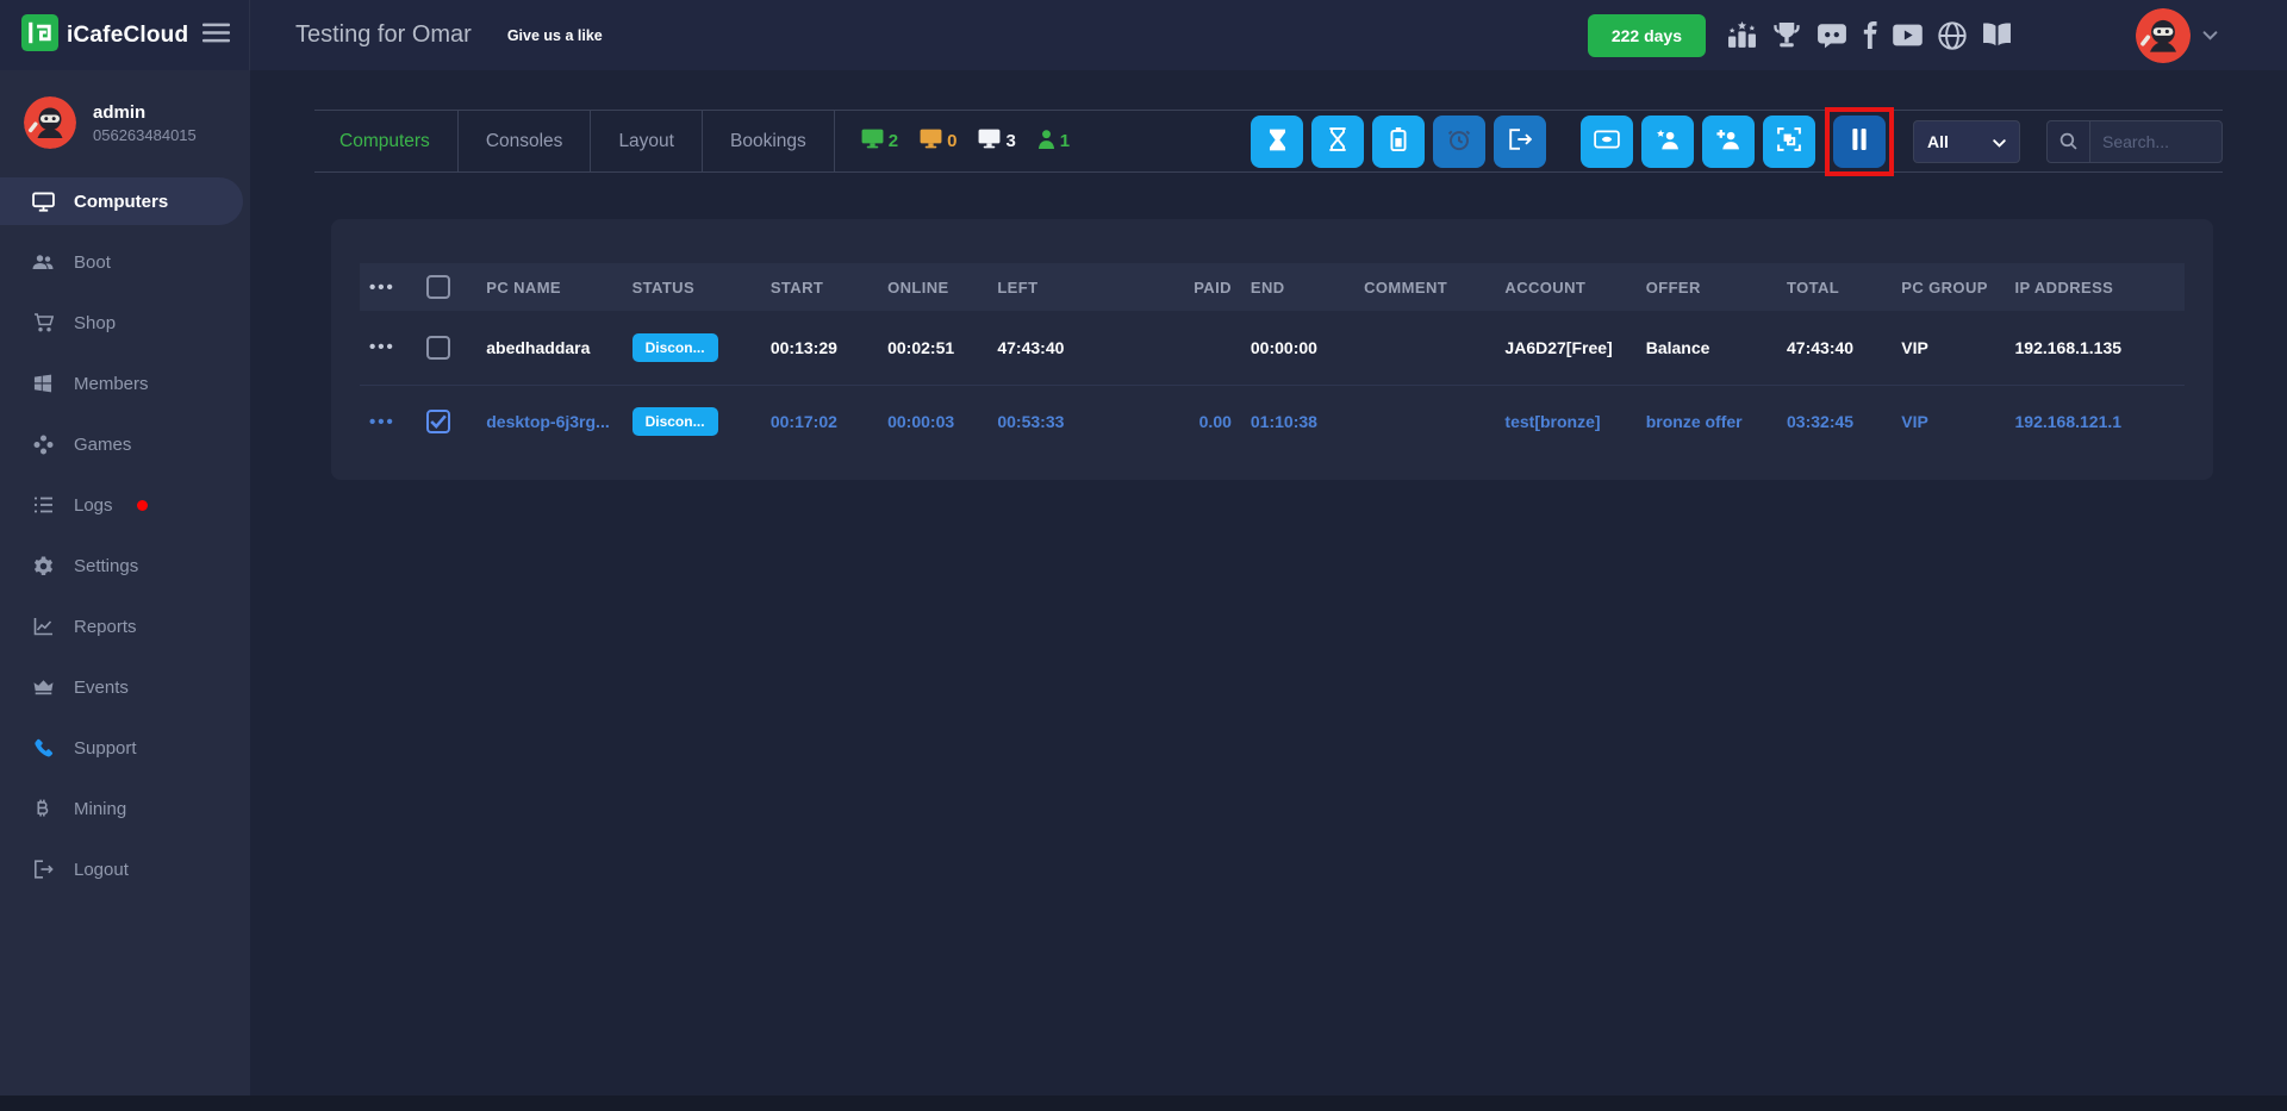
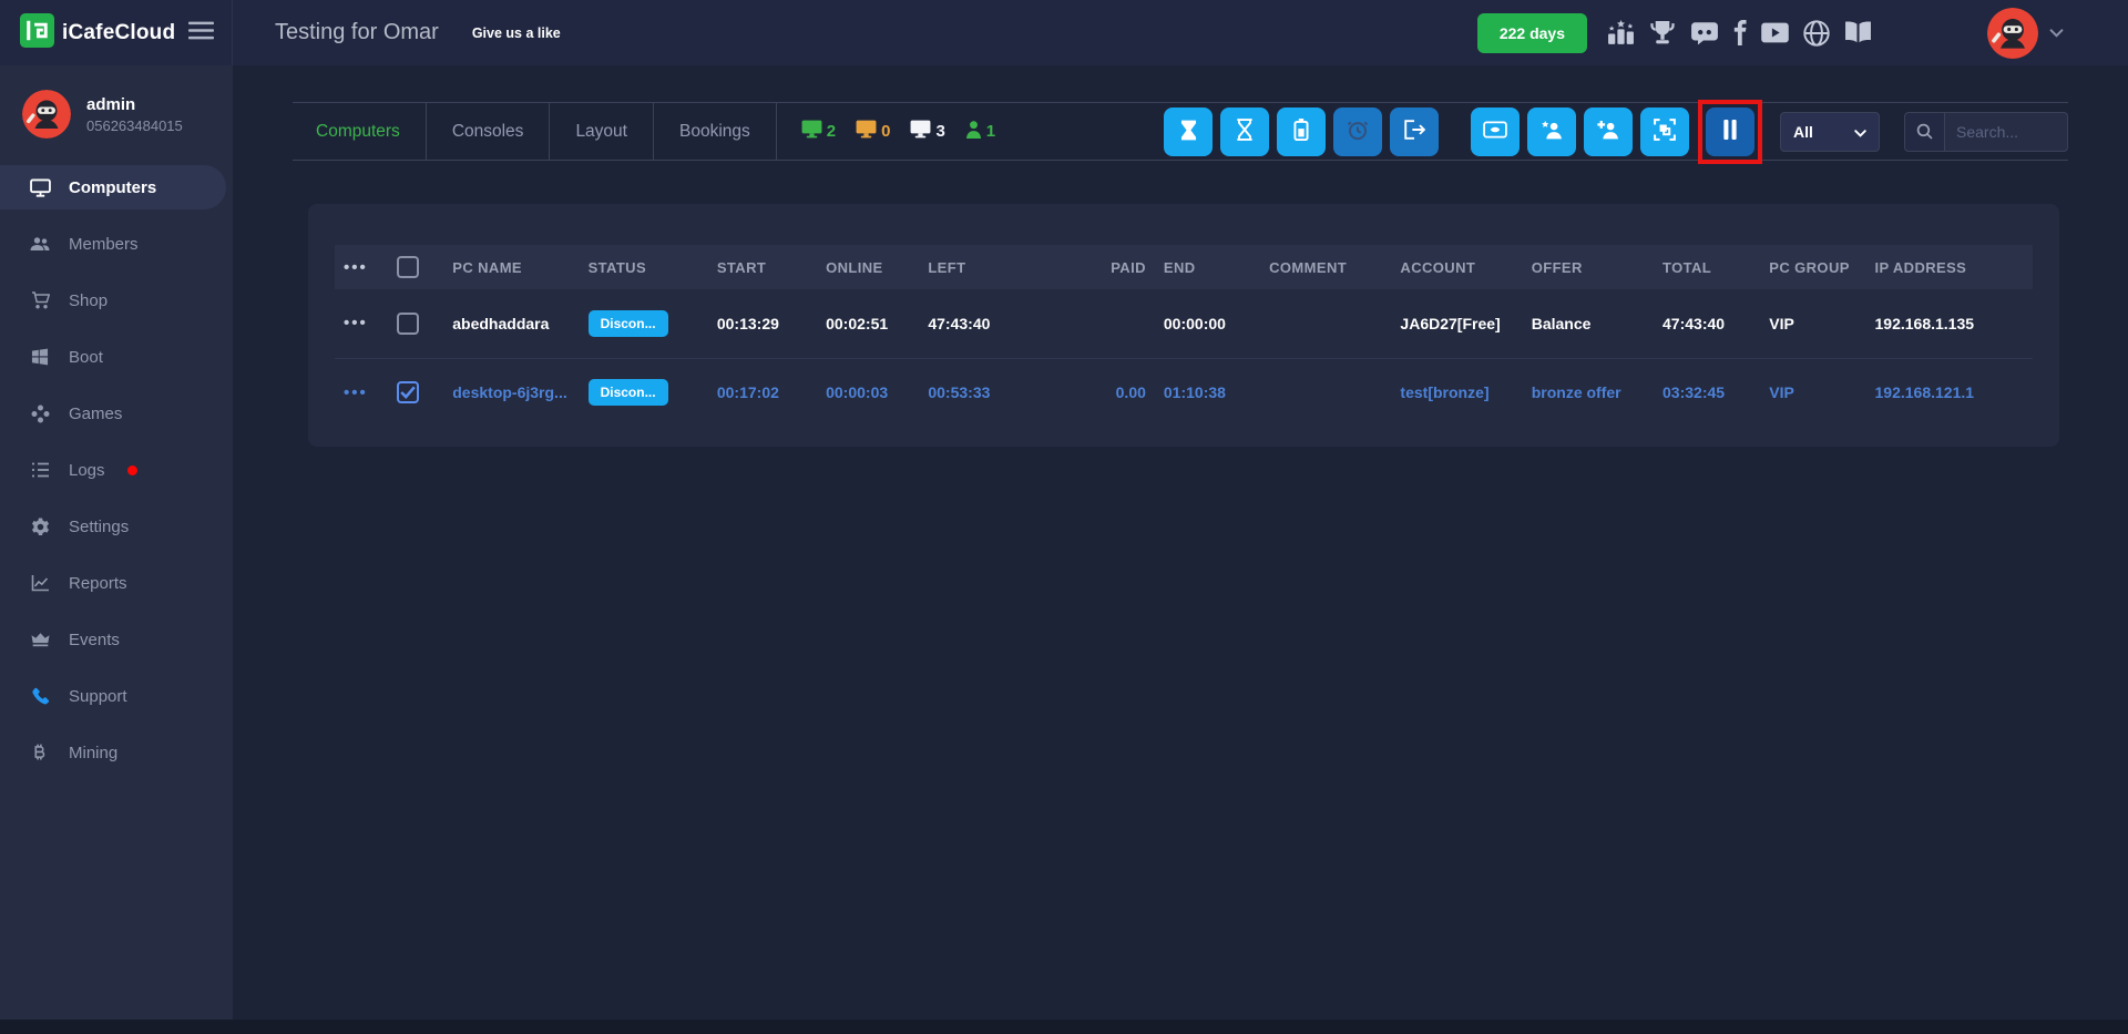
  iCafeCloud
  Testing for Omar
  Give us a like
  222 days
  admin
  056263484015
  Computers
- Boot
+ Members
  Shop
- Members
+ Boot
  Games
  Logs
  Settings
  Reports
  Events
  Support
  Mining
- Logout
  Computers
  Consoles
  Layout
  Bookings
  2
  0
  3
  1
  All
  Search...
  •••		PC NAME	STATUS	START	ONLINE	LEFT	PAID	END	COMMENT	ACCOUNT	OFFER	TOTAL	PC GROUP	IP ADDRESS
  •••		abedhaddara	Discon...	00:13:29	00:02:51	47:43:40		00:00:00		JA6D27[Free]	Balance	47:43:40	VIP	192.168.1.135
  •••		desktop-6j3rg...	Discon...	00:17:02	00:00:03	00:53:33	0.00	01:10:38		test[bronze]	bronze offer	03:32:45	VIP	192.168.121.1
